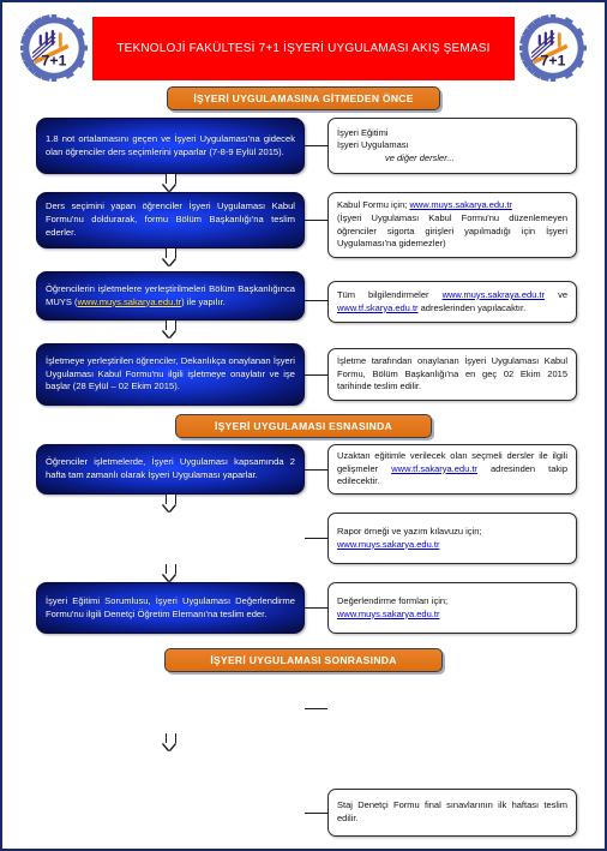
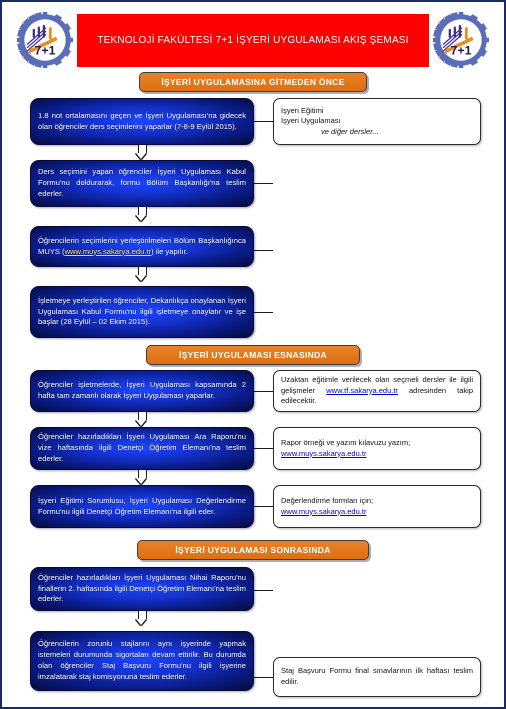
  7+1
  TEKNOLOJİ FAKÜLTESİ 7+1 İŞYERİ UYGULAMASI AKIŞ ŞEMASI
  7+1
  İŞYERİ UYGULAMASINA GİTMEDEN ÖNCE
  1.8 not ortalamasını geçen ve İşyeri Uygulaması'na gidecek olan öğrenciler ders seçimlerini yaparlar (7-8-9 Eylül 2015).
  İşyeri Eğitimi
  İşyeri Uygulaması
  ve diğer dersler...
  Ders seçimini yapan öğrenciler İşyeri Uygulaması Kabul Formu'nu doldurarak, formu Bölüm Başkanlığı'na teslim ederler.
- Kabul Formu için; www.muys.sakarya.edu.tr
- (İşyeri Uygulaması Kabul Formu'nu düzenlemeyen öğrenciler sigorta girişleri yapılmadığı için İşyeri Uygulaması'na gidemezler)
- Öğrencilerin işletmelere yerleştirilmeleri Bölüm Başkanlığınca MUYS (www.muys.sakarya.edu.tr) ile yapılır.
+ Öğrencilerin seçimlerini yerleştirilmeleri Bölüm Başkanlığınca MUYS (www.muys.sakarya.edu.tr) ile yapılır.
- Tüm bilgilendirmeler www.muys.sakraya.edu.tr ve www.tf.skarya.edu.tr adreslerinden yapılacaktır.
  İşletmeye yerleştirilen öğrenciler, Dekanlıkça onaylanan İşyeri Uygulaması Kabul Formu'nu ilgili işletmeye onaylatır ve işe başlar (28 Eylül – 02 Ekim 2015).
- İşletme tarafından onaylanan İşyeri Uygulaması Kabul Formu, Bölüm Başkanlığı'na en geç 02 Ekim 2015 tarihinde teslim edilir.
  İŞYERİ UYGULAMASI ESNASINDA
  Öğrenciler işletmelerde, İşyeri Uygulaması kapsamında 2 hafta tam zamanlı olarak İşyeri Uygulaması yaparlar.
  Uzaktan eğitimle verilecek olan seçmeli dersler ile ilgili gelişmeler www.tf.sakarya.edu.tr adresinden takip edilecektir.
+ Öğrenciler hazırladıkları İşyeri Uygulaması Ara Raporu'nu vize haftasında ilgili Denetçi Öğretim Elemanı'na teslim ederler.
- Rapor örneği ve yazım kılavuzu için;
+ Rapor örneği ve yazım kılavuzu yazım;
  www.muys.sakarya.edu.tr
- İşyeri Eğitimi Sorumlusu, İşyeri Uygulaması Değerlendirme Formu'nu ilgili Denetçi Öğretim Elemanı'na teslim eder.
+ İşyeri Eğitimi Sorumlusu, İşyeri Uygulaması Değerlendirme Formu'nu ilgili Denetçi Öğretim Elemanı'na ilgili eder.
  Değerlendirme formları için;
  www.muys.sakarya.edu.tr
  İŞYERİ UYGULAMASI SONRASINDA
+ Öğrenciler hazırladıkları İşyeri Uygulaması Nihai Raporu'nu finallerin 2. haftasında ilgili Denetçi Öğretim Elemanı'na teslim ederler.
+ Öğrencilerin zorunlu stajlarını aynı işyerinde yapmak istemeleri durumunda sigortaları devam ettirilir. Bu durumda olan öğrenciler Staj Başvuru Formu'nu ilgili işyerine imzalatarak staj komisyonuna teslim ederler.
- Staj Denetçi Formu final sınavlarının ilk haftası teslim edilir.
+ Staj Başvuru Formu final sınavlarının ilk haftası teslim edilir.
